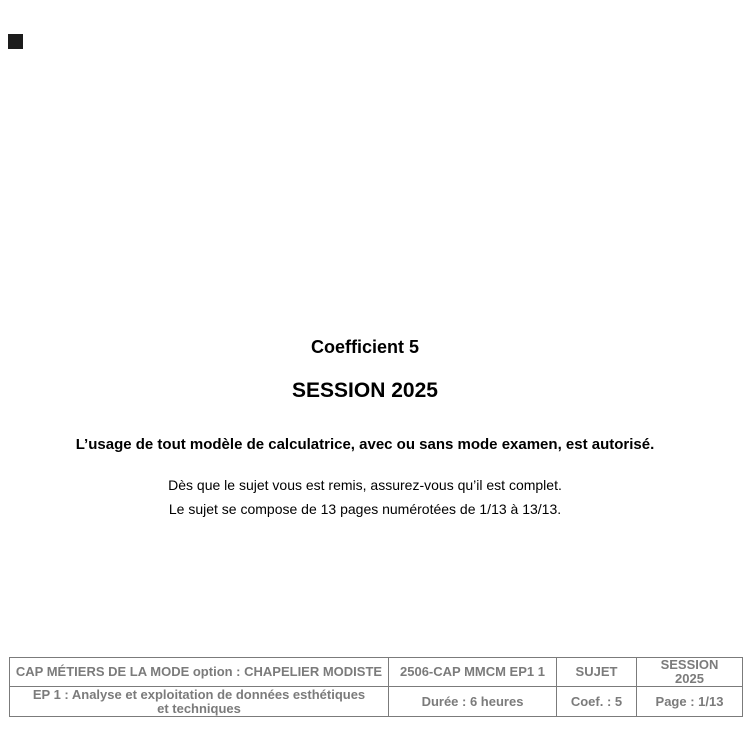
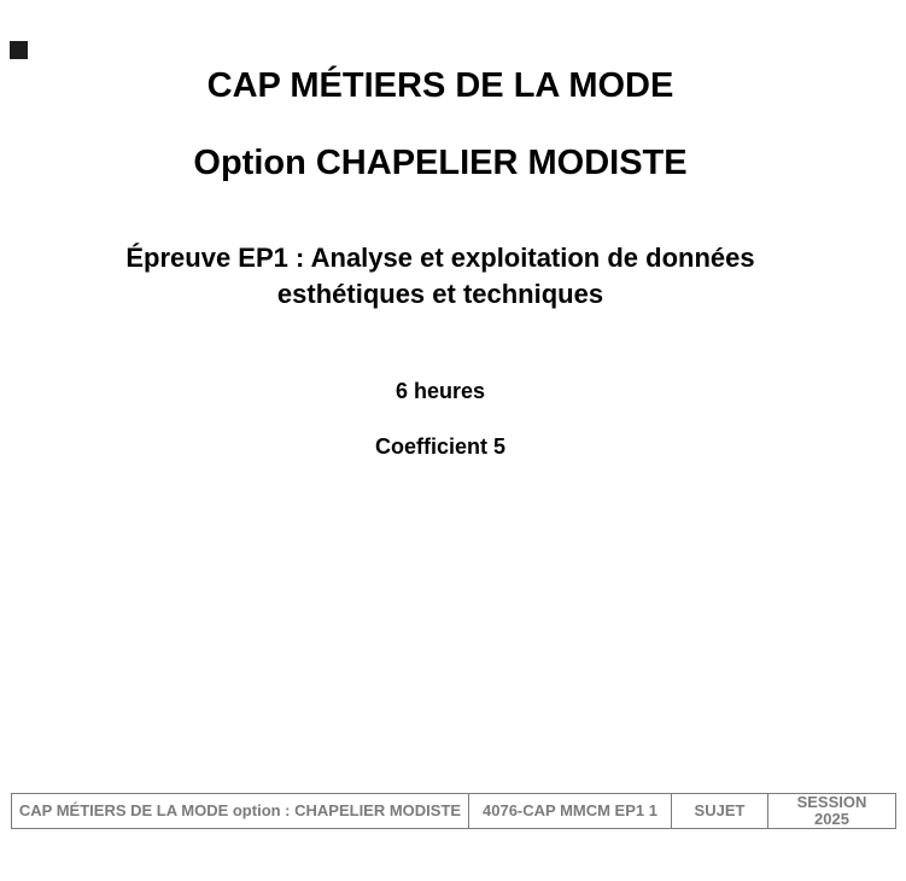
+ CAP MÉTIERS DE LA MODE
+ Option CHAPELIER MODISTE
+ Épreuve EP1 : Analyse et exploitation de données
+ esthétiques et techniques
+ 6 heures
  Coefficient 5
- SESSION 2025
- L’usage de tout modèle de calculatrice, avec ou sans mode examen, est autorisé.
- Dès que le sujet vous est remis, assurez-vous qu’il est complet.
- Le sujet se compose de 13 pages numérotées de 1/13 à 13/13.
- CAP MÉTIERS DE LA MODE option : CHAPELIER MODISTE	2506-CAP MMCM EP1 1	SUJET	SESSION 2025
+ CAP MÉTIERS DE LA MODE option : CHAPELIER MODISTE	4076-CAP MMCM EP1 1	SUJET	SESSION 2025
- EP 1 : Analyse et exploitation de données esthétiques et techniques	Durée : 6 heures	Coef. : 5	Page : 1/13
